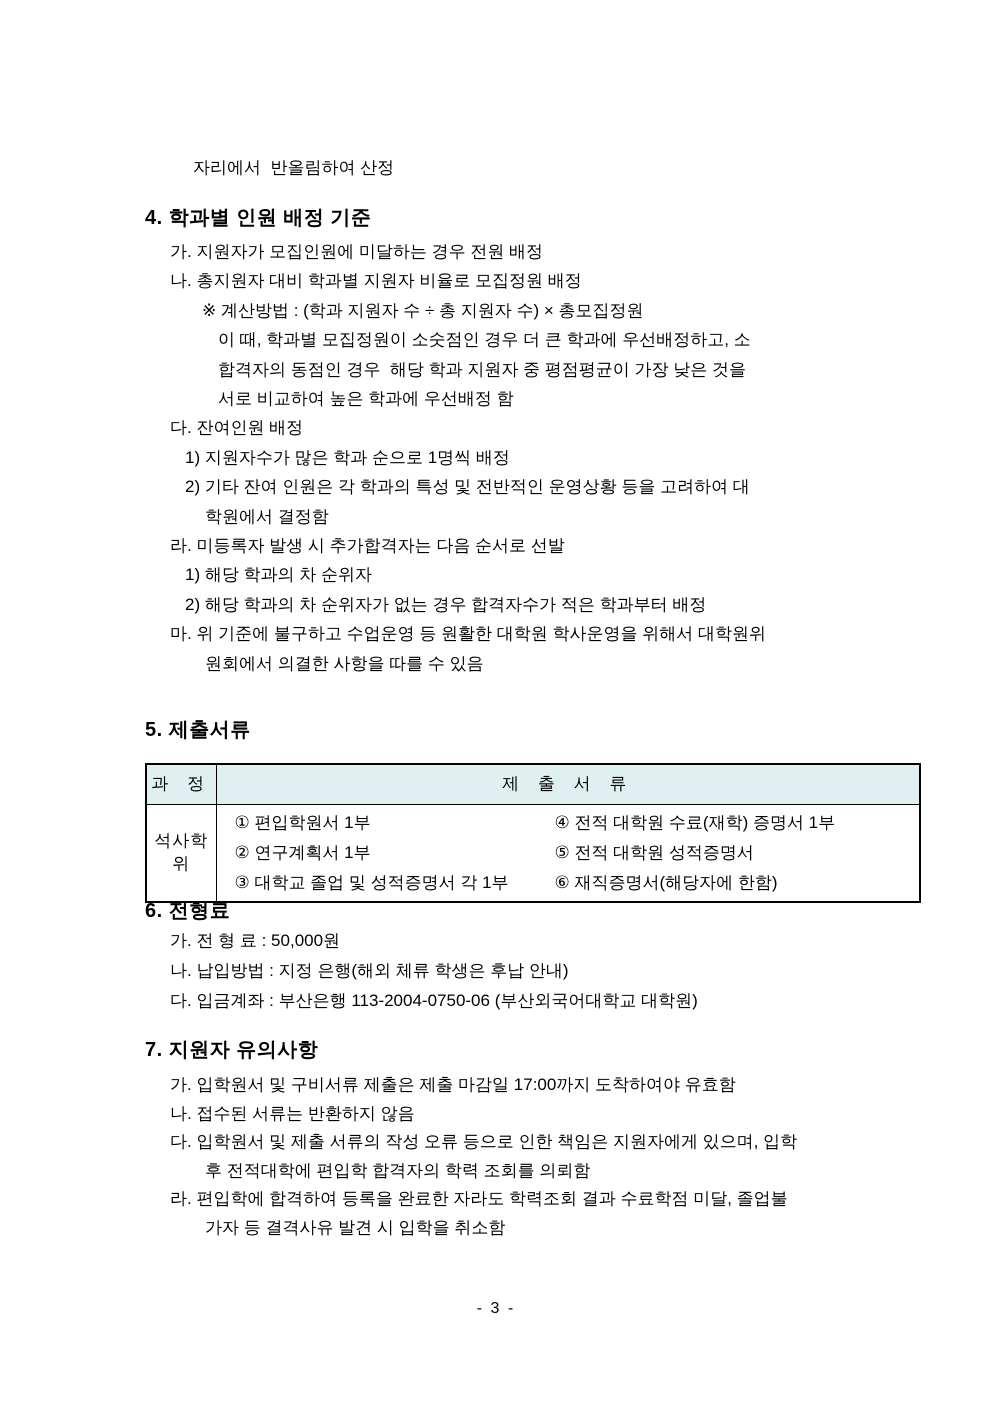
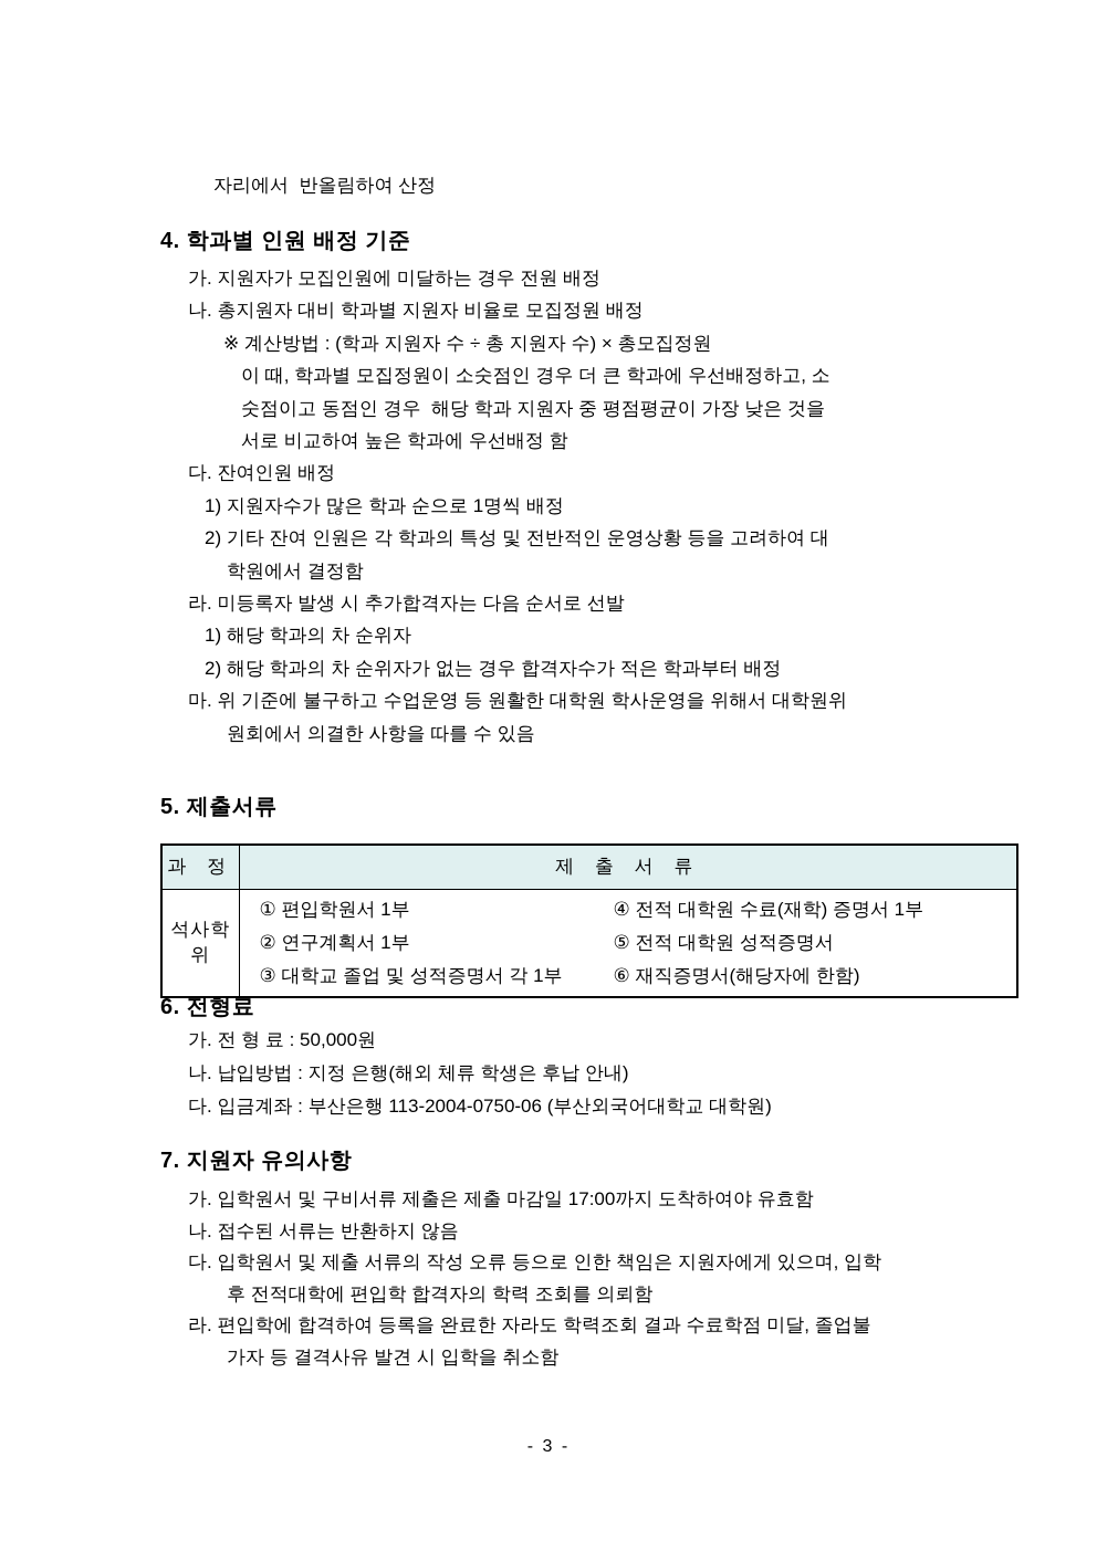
  자리에서 반올림하여 산정
  4. 학과별 인원 배정 기준
  가. 지원자가 모집인원에 미달하는 경우 전원 배정
  나. 총지원자 대비 학과별 지원자 비율로 모집정원 배정
  ※ 계산방법 : (학과 지원자 수 ÷ 총 지원자 수) × 총모집정원
  이 때, 학과별 모집정원이 소숫점인 경우 더 큰 학과에 우선배정하고, 소
- 합격자의 동점인 경우 해당 학과 지원자 중 평점평균이 가장 낮은 것을
+ 숫점이고 동점인 경우 해당 학과 지원자 중 평점평균이 가장 낮은 것을
  서로 비교하여 높은 학과에 우선배정 함
  다. 잔여인원 배정
  1) 지원자수가 많은 학과 순으로 1명씩 배정
  2) 기타 잔여 인원은 각 학과의 특성 및 전반적인 운영상황 등을 고려하여 대
  학원에서 결정함
  라. 미등록자 발생 시 추가합격자는 다음 순서로 선발
  1) 해당 학과의 차 순위자
  2) 해당 학과의 차 순위자가 없는 경우 합격자수가 적은 학과부터 배정
  마. 위 기준에 불구하고 수업운영 등 원활한 대학원 학사운영을 위해서 대학원위
  원회에서 의결한 사항을 따를 수 있음
  5. 제출서류
  과 정	제 출 서 류
  석사학위	① 편입학원서 1부 ④ 전적 대학원 수료(재학) 증명서 1부 ② 연구계획서 1부 ⑤ 전적 대학원 성적증명서 ③ 대학교 졸업 및 성적증명서 각 1부 ⑥ 재직증명서(해당자에 한함)
  6. 전형료
  가. 전 형 료 : 50,000원
  나. 납입방법 : 지정 은행(해외 체류 학생은 후납 안내)
  다. 입금계좌 : 부산은행 113-2004-0750-06 (부산외국어대학교 대학원)
  7. 지원자 유의사항
  가. 입학원서 및 구비서류 제출은 제출 마감일 17:00까지 도착하여야 유효함
  나. 접수된 서류는 반환하지 않음
  다. 입학원서 및 제출 서류의 작성 오류 등으로 인한 책임은 지원자에게 있으며, 입학
  후 전적대학에 편입학 합격자의 학력 조회를 의뢰함
  라. 편입학에 합격하여 등록을 완료한 자라도 학력조회 결과 수료학점 미달, 졸업불
  가자 등 결격사유 발견 시 입학을 취소함
  - 3 -
